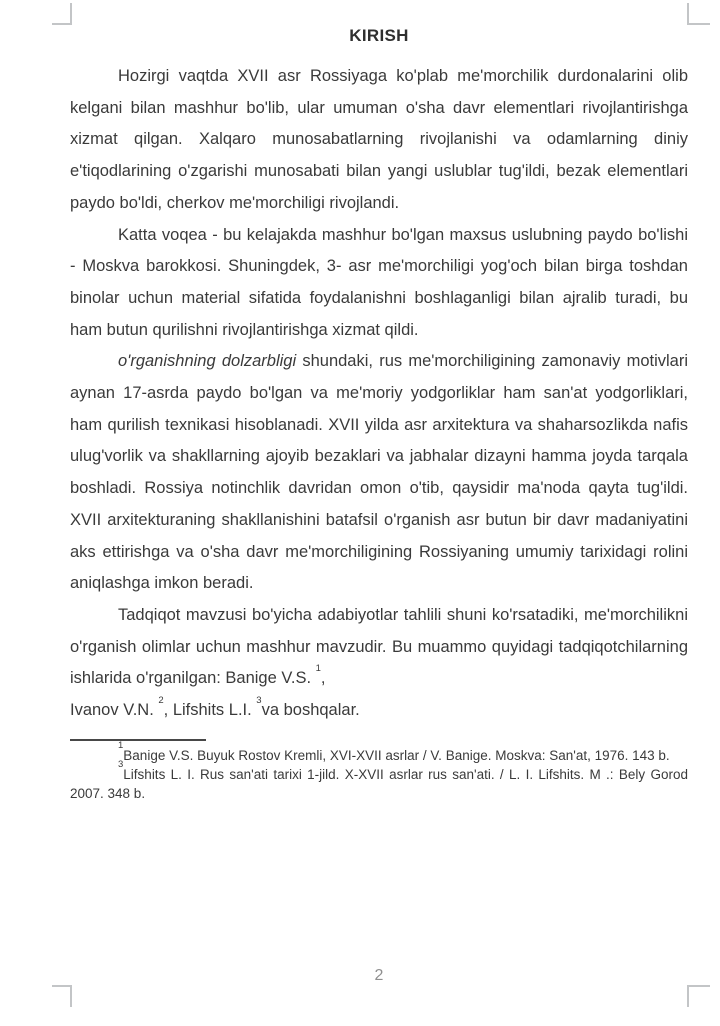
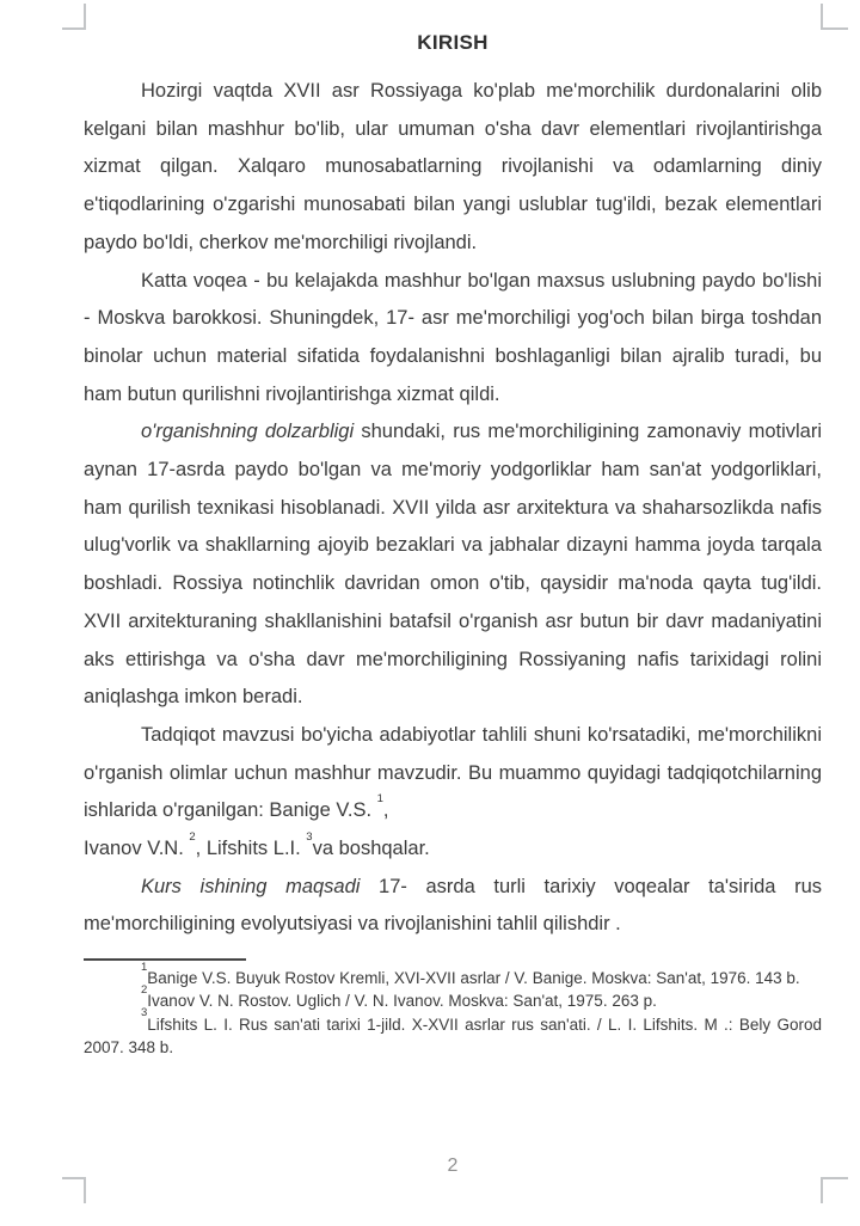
  KIRISH
  Hozirgi vaqtda XVII asr Rossiyaga ko'plab me'morchilik durdonalarini olib kelgani bilan mashhur bo'lib, ular umuman o'sha davr elementlari rivojlantirishga xizmat qilgan. Xalqaro munosabatlarning rivojlanishi va odamlarning diniy e'tiqodlarining o'zgarishi munosabati bilan yangi uslublar tug'ildi, bezak elementlari paydo bo'ldi, cherkov me'morchiligi rivojlandi.
- Katta voqea - bu kelajakda mashhur bo'lgan maxsus uslubning paydo bo'lishi - Moskva barokkosi. Shuningdek, 3- asr me'morchiligi yog'och bilan birga toshdan binolar uchun material sifatida foydalanishni boshlaganligi bilan ajralib turadi, bu ham butun qurilishni rivojlantirishga xizmat qildi.
+ Katta voqea - bu kelajakda mashhur bo'lgan maxsus uslubning paydo bo'lishi - Moskva barokkosi. Shuningdek, 17- asr me'morchiligi yog'och bilan birga toshdan binolar uchun material sifatida foydalanishni boshlaganligi bilan ajralib turadi, bu ham butun qurilishni rivojlantirishga xizmat qildi.
- o'rganishning dolzarbligi shundaki, rus me'morchiligining zamonaviy motivlari aynan 17-asrda paydo bo'lgan va me'moriy yodgorliklar ham san'at yodgorliklari, ham qurilish texnikasi hisoblanadi. XVII yilda asr arxitektura va shaharsozlikda nafis ulug'vorlik va shakllarning ajoyib bezaklari va jabhalar dizayni hamma joyda tarqala boshladi. Rossiya notinchlik davridan omon o'tib, qaysidir ma'noda qayta tug'ildi. XVII arxitekturaning shakllanishini batafsil o'rganish asr butun bir davr madaniyatini aks ettirishga va o'sha davr me'morchiligining Rossiyaning umumiy tarixidagi rolini aniqlashga imkon beradi.
+ o'rganishning dolzarbligi shundaki, rus me'morchiligining zamonaviy motivlari aynan 17-asrda paydo bo'lgan va me'moriy yodgorliklar ham san'at yodgorliklari, ham qurilish texnikasi hisoblanadi. XVII yilda asr arxitektura va shaharsozlikda nafis ulug'vorlik va shakllarning ajoyib bezaklari va jabhalar dizayni hamma joyda tarqala boshladi. Rossiya notinchlik davridan omon o'tib, qaysidir ma'noda qayta tug'ildi. XVII arxitekturaning shakllanishini batafsil o'rganish asr butun bir davr madaniyatini aks ettirishga va o'sha davr me'morchiligining Rossiyaning nafis tarixidagi rolini aniqlashga imkon beradi.
  Tadqiqot mavzusi bo'yicha adabiyotlar tahlili shuni ko'rsatadiki, me'morchilikni o'rganish olimlar uchun mashhur mavzudir. Bu muammo quyidagi tadqiqotchilarning ishlarida o'rganilgan: Banige V.S. 1,
  Ivanov V.N. 2, Lifshits L.I. 3va boshqalar.
+ Kurs ishining maqsadi 17- asrda turli tarixiy voqealar ta'sirida rus me'morchiligining evolyutsiyasi va rivojlanishini tahlil qilishdir .
  1Banige V.S. Buyuk Rostov Kremli, XVI-XVII asrlar / V. Banige. Moskva: San'at, 1976. 143 b.
+ 2Ivanov V. N. Rostov. Uglich / V. N. Ivanov. Moskva: San'at, 1975. 263 p.
  3Lifshits L. I. Rus san'ati tarixi 1-jild. X-XVII asrlar rus san'ati. / L. I. Lifshits. M .: Bely Gorod 2007. 348 b.
  2
